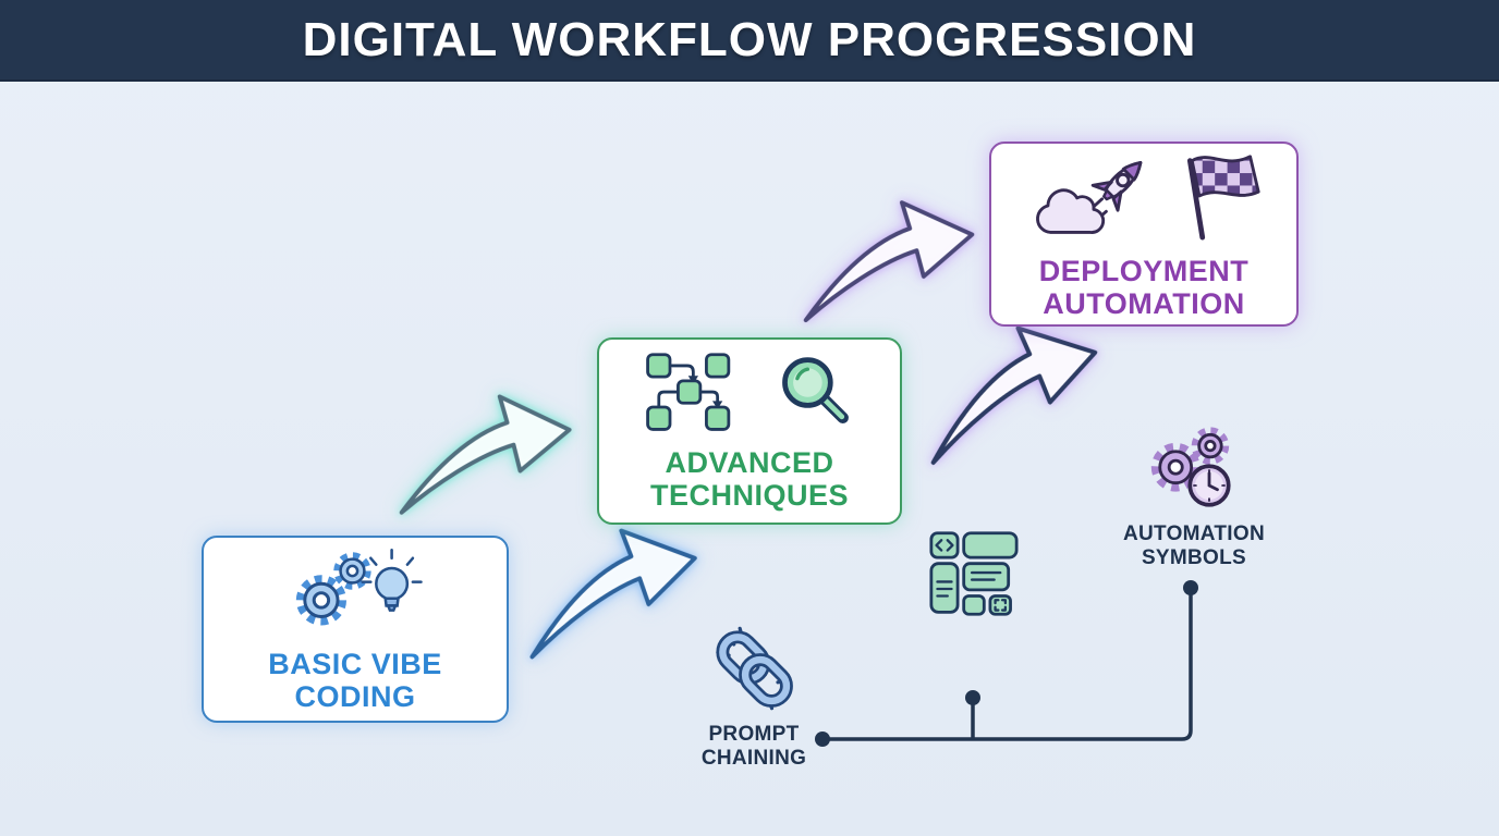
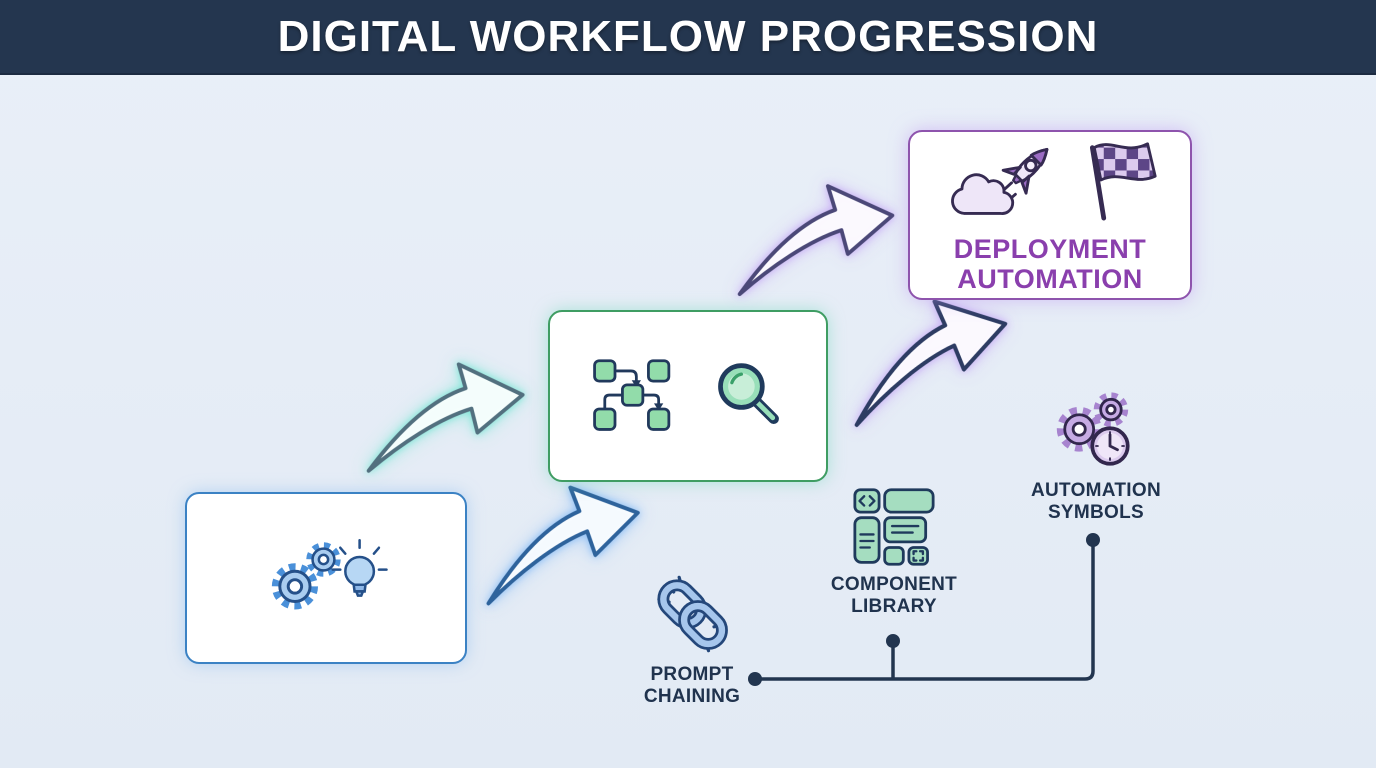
  DIGITAL WORKFLOW PROGRESSION
- BASIC VIBE
- CODING
- ADVANCED
- TECHNIQUES
  DEPLOYMENT
  AUTOMATION
  PROMPT
  CHAINING
+ COMPONENT
+ LIBRARY
  AUTOMATION
  SYMBOLS
